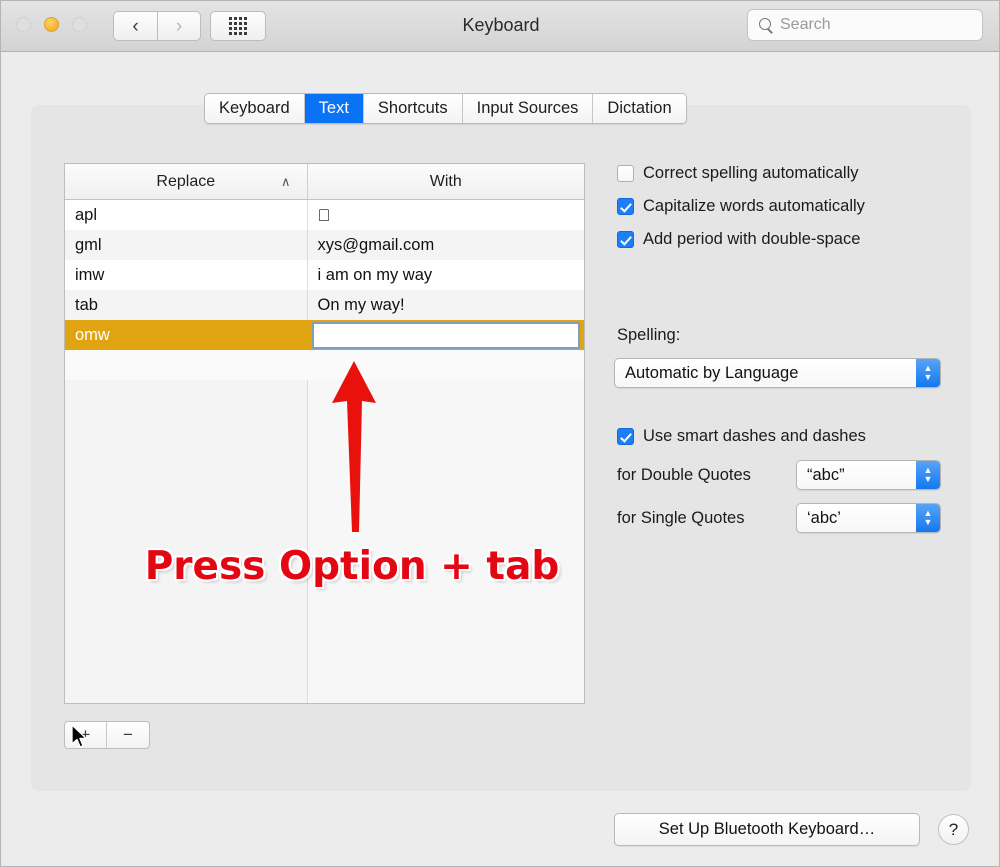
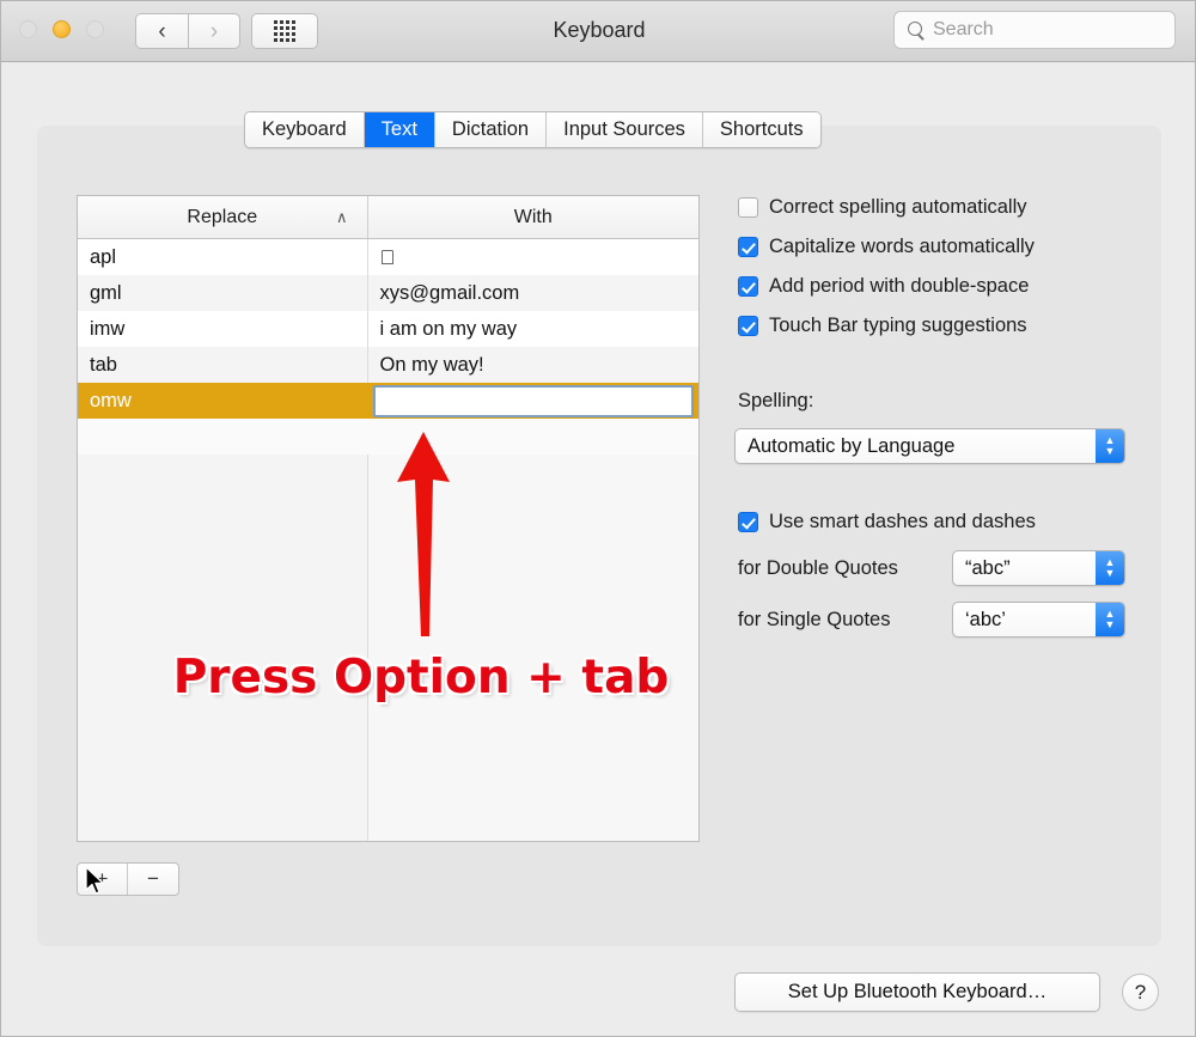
  ‹
  ›
  Keyboard
  Search
  Keyboard
  Text
- Shortcuts
+ Dictation
  Input Sources
- Dictation
+ Shortcuts
  Replace
  ∧
  With
  apl
  
  gml
  xys@gmail.com
  imw
  i am on my way
  tab
  On my way!
  omw
  +
  −
  Correct spelling automatically
  Capitalize words automatically
  Add period with double-space
+ Touch Bar typing suggestions
  Spelling:
  Automatic by Language
  ▲
  ▼
  Use smart dashes and dashes
  for Double Quotes
  “abc”
  ▲
  ▼
  for Single Quotes
  ‘abc’
  ▲
  ▼
  Press Option + tab
  Set Up Bluetooth Keyboard…
  ?
